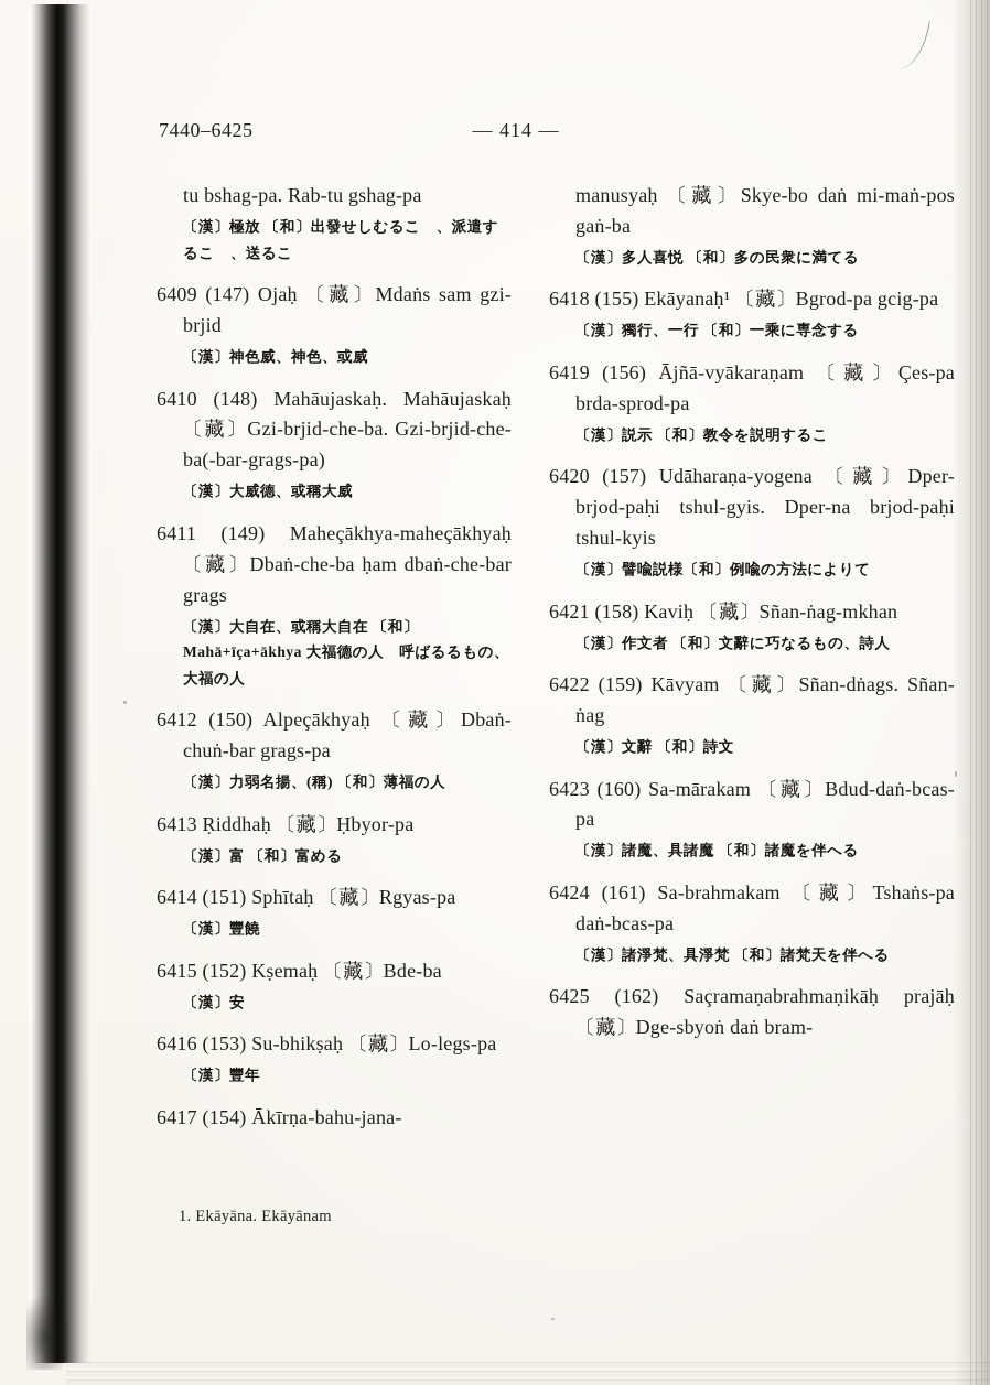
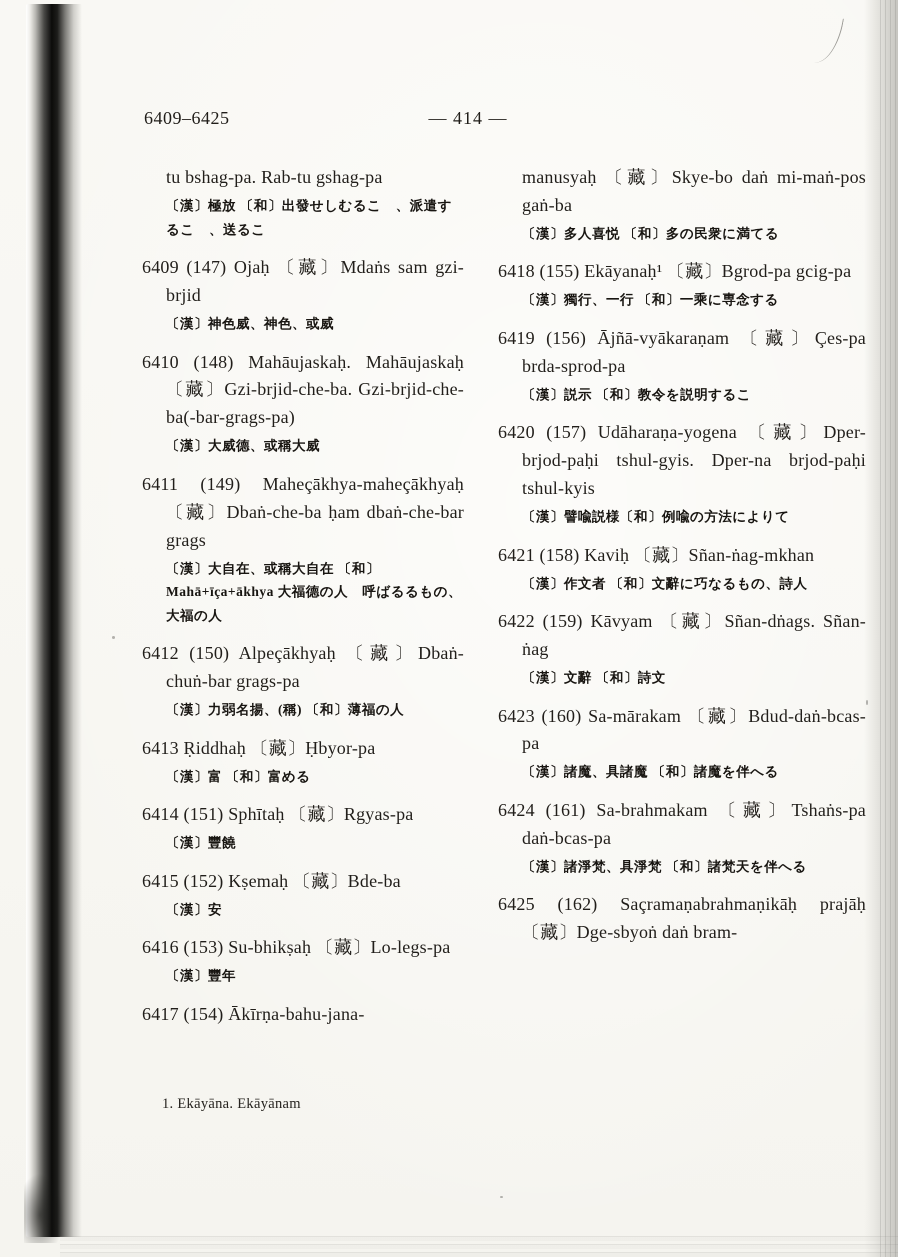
- 7440–6425
+ 6409–6425
  — 414 —
  tu bshag-pa. Rab-tu gshag-pa
  〔漢〕極放 〔和〕出發せしむるこゝ、派遣するこゝ、送るこゝ
  6409 (147) Ojaḥ 〔藏〕Mdaṅs sam gzi-brjid
  〔漢〕神色威、神色、或威
  6410 (148) Mahāujaskaḥ. Mahāujaskaḥ 〔藏〕Gzi-brjid-che-ba. Gzi-brjid-che-ba(-bar-grags-pa)
  〔漢〕大威德、或稱大威
  6411 (149) Maheçākhya-maheçākhyaḥ 〔藏〕Dbaṅ-che-ba ḥam dbaṅ-che-bar grags
  〔漢〕大自在、或稱大自在 〔和〕Mahā+īça+ākhya 大福德の人ゝ呼ばるるもの、大福の人
  6412 (150) Alpeçākhyaḥ 〔藏〕Dbaṅ-chuṅ-bar grags-pa
  〔漢〕力弱名揚、(稱) 〔和〕薄福の人
  6413 Ṛiddhaḥ 〔藏〕Ḥbyor-pa
  〔漢〕富 〔和〕富める
  6414 (151) Sphītaḥ 〔藏〕Rgyas-pa
  〔漢〕豐饒
  6415 (152) Kṣemaḥ 〔藏〕Bde-ba
  〔漢〕安
  6416 (153) Su-bhikṣaḥ 〔藏〕Lo-legs-pa
  〔漢〕豐年
  6417 (154) Ākīrṇa-bahu-jana-
  manusyaḥ 〔藏〕Skye-bo daṅ mi-maṅ-pos gaṅ-ba
  〔漢〕多人喜悦 〔和〕多の民衆に満てる
  6418 (155) Ekāyanaḥ¹ 〔藏〕Bgrod-pa gcig-pa
  〔漢〕獨行、一行 〔和〕一乘に専念する
  6419 (156) Ājñā-vyākaraṇam 〔藏〕Çes-pa brda-sprod-pa
  〔漢〕説示 〔和〕教令を説明するこゝ
  6420 (157) Udāharaṇa-yogena 〔藏〕Dper-brjod-paḥi tshul-gyis. Dper-na brjod-paḥi tshul-kyis
  〔漢〕譬喩説様〔和〕例喩の方法によりて
  6421 (158) Kaviḥ 〔藏〕Sñan-ṅag-mkhan
  〔漢〕作文者 〔和〕文辭に巧なるもの、詩人
  6422 (159) Kāvyam 〔藏〕Sñan-dṅags. Sñan-ṅag
  〔漢〕文辭 〔和〕詩文
  6423 (160) Sa-mārakam 〔藏〕Bdud-daṅ-bcas-pa
  〔漢〕諸魔、具諸魔 〔和〕諸魔を伴へる
  6424 (161) Sa-brahmakam 〔藏〕Tshaṅs-pa daṅ-bcas-pa
  〔漢〕諸淨梵、具淨梵 〔和〕諸梵天を伴へる
  6425 (162) Saçramaṇabrahmaṇikāḥ prajāḥ 〔藏〕Dge-sbyoṅ daṅ bram-
  1. Ekāyāna. Ekāyānam
